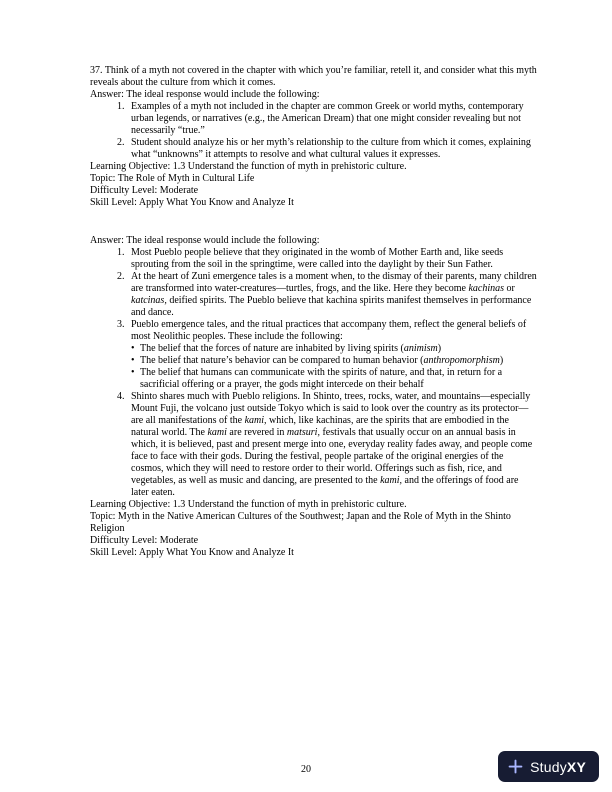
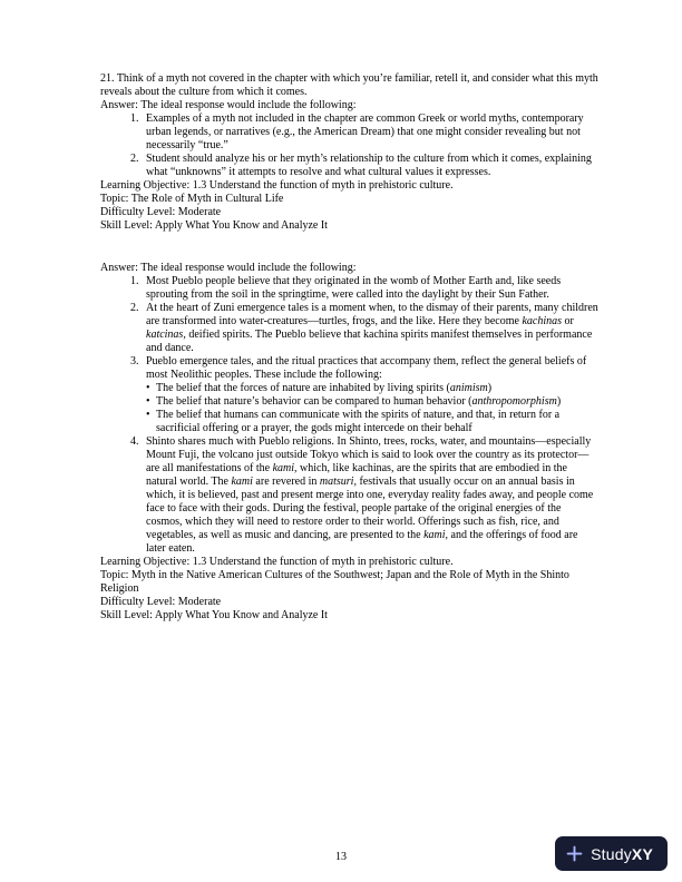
- 37. Think of a myth not covered in the chapter with which you’re familiar, retell it, and consider what this myth reveals about the culture from which it comes.
+ 21. Think of a myth not covered in the chapter with which you’re familiar, retell it, and consider what this myth reveals about the culture from which it comes.
  Answer: The ideal response would include the following:
  1.
  Examples of a myth not included in the chapter are common Greek or world myths, contemporary urban legends, or narratives (e.g., the American Dream) that one might consider revealing but not necessarily “true.”
  2.
  Student should analyze his or her myth’s relationship to the culture from which it comes, explaining what “unknowns” it attempts to resolve and what cultural values it expresses.
  Learning Objective: 1.3 Understand the function of myth in prehistoric culture.
  Topic: The Role of Myth in Cultural Life
  Difficulty Level: Moderate
  Skill Level: Apply What You Know and Analyze It
  Answer: The ideal response would include the following:
  1.
  Most Pueblo people believe that they originated in the womb of Mother Earth and, like seeds sprouting from the soil in the springtime, were called into the daylight by their Sun Father.
  2.
  At the heart of Zuni emergence tales is a moment when, to the dismay of their parents, many children are transformed into water-creatures—turtles, frogs, and the like. Here they become kachinas or katcinas, deified spirits. The Pueblo believe that kachina spirits manifest themselves in performance and dance.
  3.
  Pueblo emergence tales, and the ritual practices that accompany them, reflect the general beliefs of most Neolithic peoples. These include the following:
  •
  The belief that the forces of nature are inhabited by living spirits (animism)
  •
  The belief that nature’s behavior can be compared to human behavior (anthropomorphism)
  •
  The belief that humans can communicate with the spirits of nature, and that, in return for a sacrificial offering or a prayer, the gods might intercede on their behalf
  4.
  Shinto shares much with Pueblo religions. In Shinto, trees, rocks, water, and mountains—especially Mount Fuji, the volcano just outside Tokyo which is said to look over the country as its protector—are all manifestations of the kami, which, like kachinas, are the spirits that are embodied in the natural world. The kami are revered in matsuri, festivals that usually occur on an annual basis in which, it is believed, past and present merge into one, everyday reality fades away, and people come face to face with their gods. During the festival, people partake of the original energies of the cosmos, which they will need to restore order to their world. Offerings such as fish, rice, and vegetables, as well as music and dancing, are presented to the kami, and the offerings of food are later eaten.
  Learning Objective: 1.3 Understand the function of myth in prehistoric culture.
  Topic: Myth in the Native American Cultures of the Southwest; Japan and the Role of Myth in the Shinto Religion
  Difficulty Level: Moderate
  Skill Level: Apply What You Know and Analyze It
- 20
+ 13
  StudyXY
